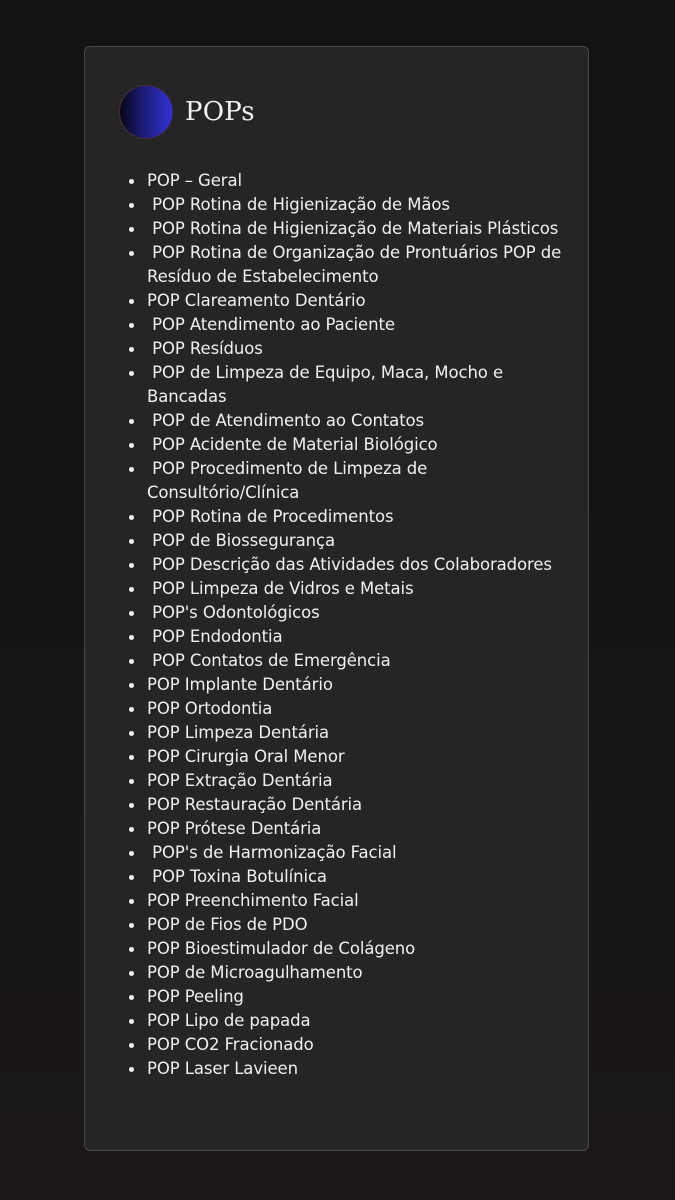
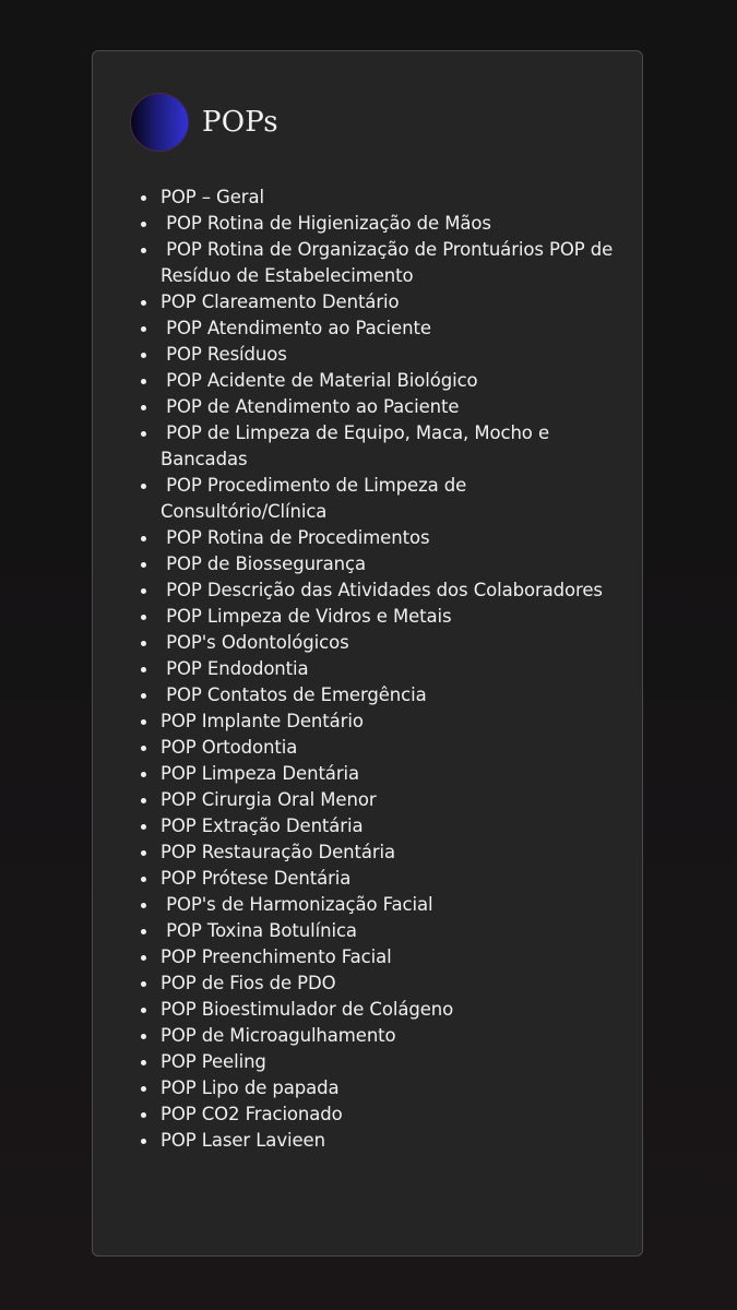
  POPs
  POP – Geral
  POP Rotina de Higienização de Mãos
- POP Rotina de Higienização de Materiais Plásticos
  POP Rotina de Organização de Prontuários POP de Resíduo de Estabelecimento
  POP Clareamento Dentário
  POP Atendimento ao Paciente
  POP Resíduos
- POP de Limpeza de Equipo, Maca, Mocho e Bancadas
+ POP Acidente de Material Biológico
- POP de Atendimento ao Contatos
+ POP de Atendimento ao Paciente
- POP Acidente de Material Biológico
+ POP de Limpeza de Equipo, Maca, Mocho e Bancadas
  POP Procedimento de Limpeza de Consultório/Clínica
  POP Rotina de Procedimentos
  POP de Biossegurança
  POP Descrição das Atividades dos Colaboradores
  POP Limpeza de Vidros e Metais
  POP's Odontológicos
  POP Endodontia
  POP Contatos de Emergência
  POP Implante Dentário
  POP Ortodontia
  POP Limpeza Dentária
  POP Cirurgia Oral Menor
  POP Extração Dentária
  POP Restauração Dentária
  POP Prótese Dentária
  POP's de Harmonização Facial
  POP Toxina Botulínica
  POP Preenchimento Facial
  POP de Fios de PDO
  POP Bioestimulador de Colágeno
  POP de Microagulhamento
  POP Peeling
  POP Lipo de papada
  POP CO2 Fracionado
  POP Laser Lavieen
